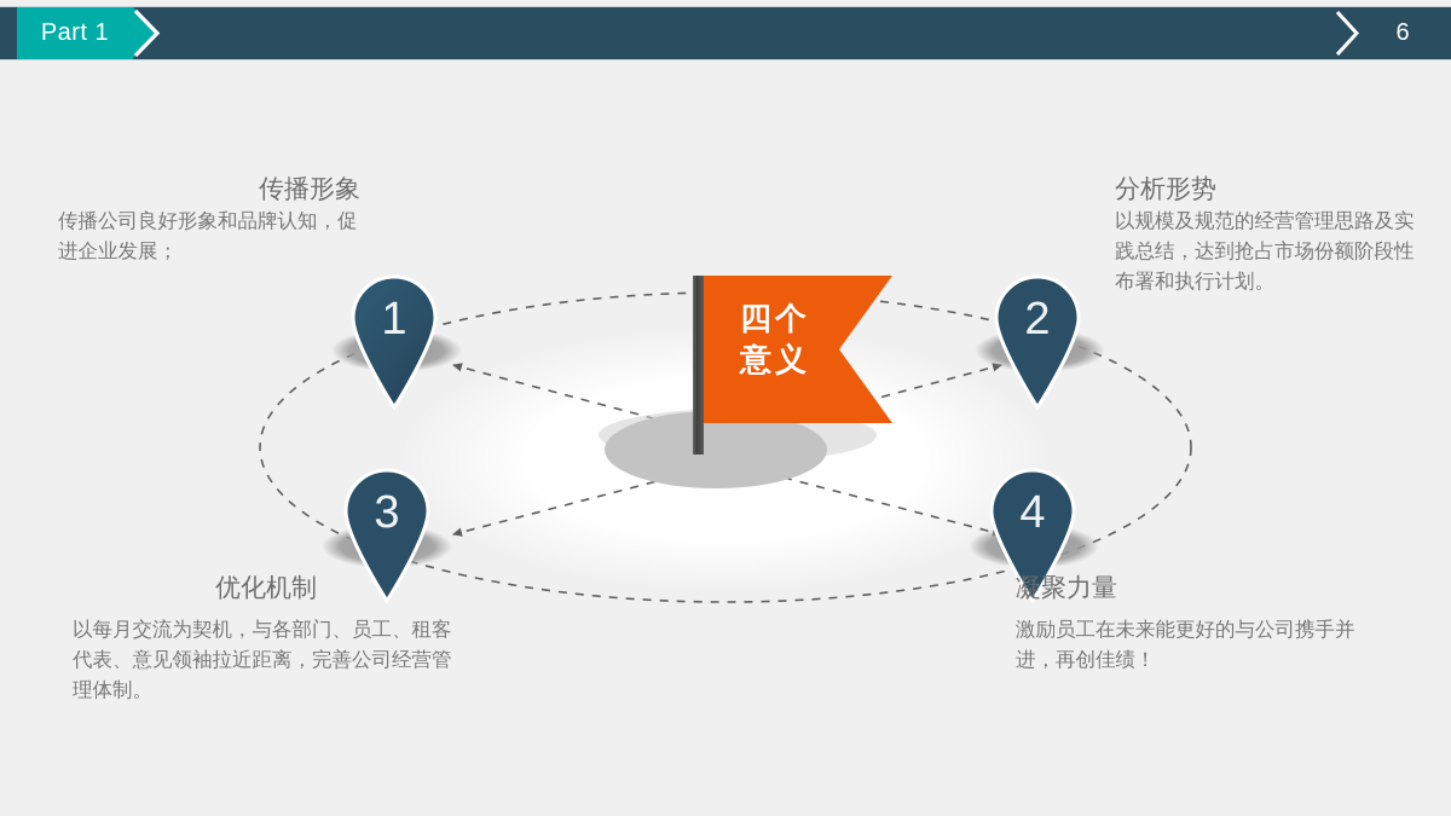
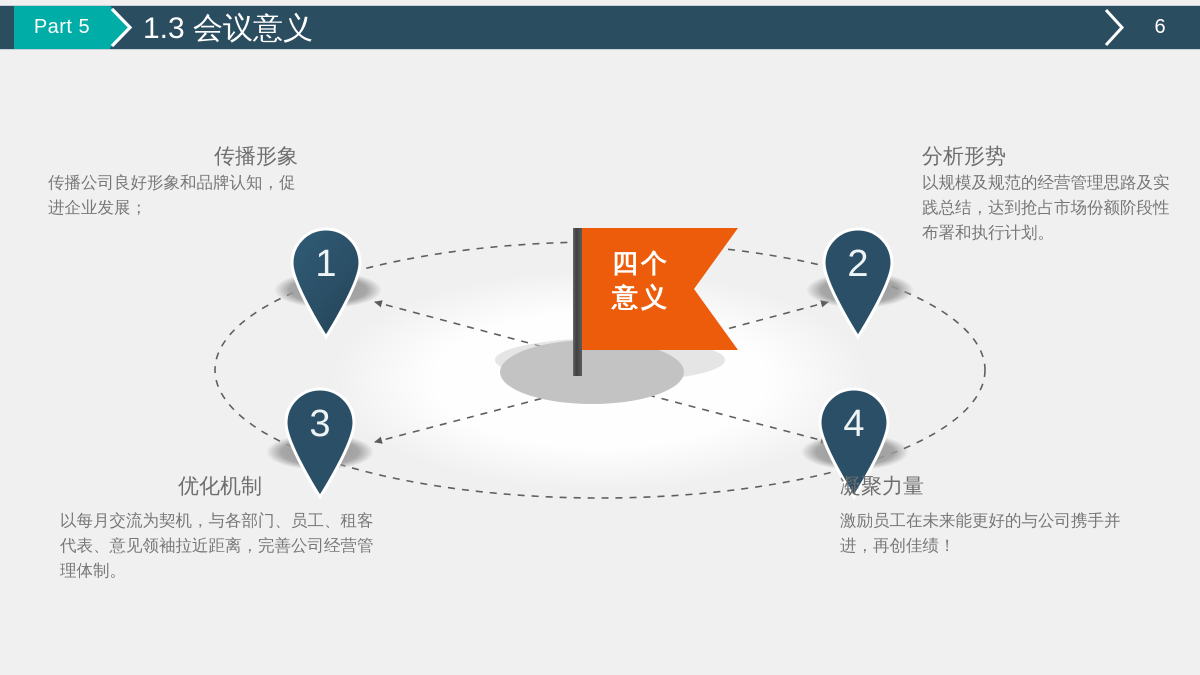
- Part 1
+ Part 5
+ 1.3 会议意义
  6
  四个
  意义
  1
  2
  3
  4
  传播形象
  传播公司良好形象和品牌认知，促进企业发展；
  分析形势
  以规模及规范的经营管理思路及实践总结，达到抢占市场份额阶段性布署和执行计划。
  优化机制
  以每月交流为契机，与各部门、员工、租客代表、意见领袖拉近距离，完善公司经营管理体制。
  凝聚力量
  激励员工在未来能更好的与公司携手并进，再创佳绩！
